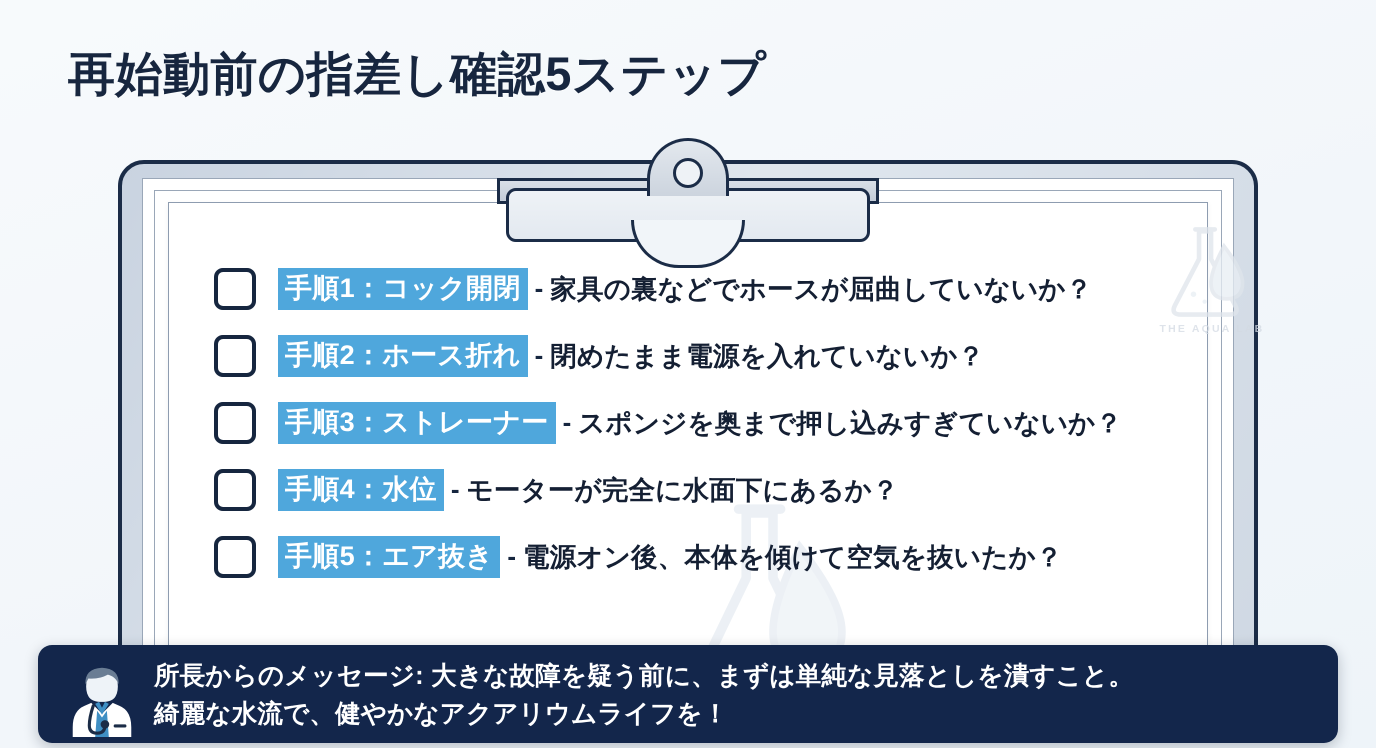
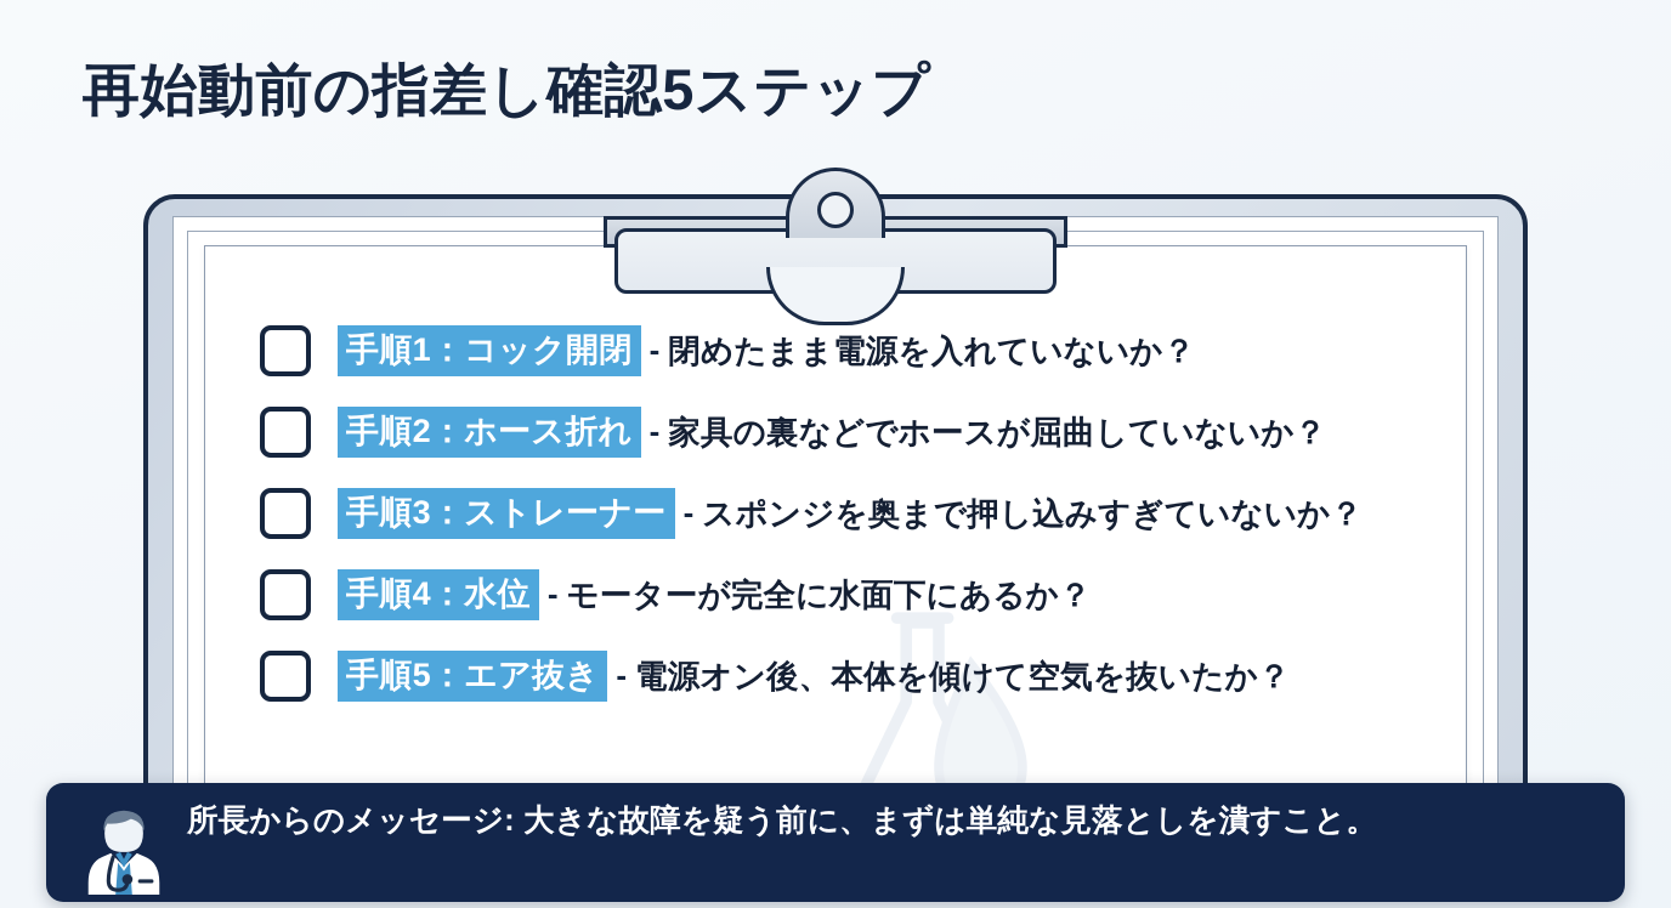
  再始動前の指差し確認5ステップ
- THE AQUA LAB
  手順1：コック開閉
  -
- 家具の裏などでホースが屈曲していないか？
+ 閉めたまま電源を入れていないか？
  手順2：ホース折れ
  -
- 閉めたまま電源を入れていないか？
+ 家具の裏などでホースが屈曲していないか？
  手順3：ストレーナー
  -
  スポンジを奥まで押し込みすぎていないか？
  手順4：水位
  -
  モーターが完全に水面下にあるか？
  手順5：エア抜き
  -
  電源オン後、本体を傾けて空気を抜いたか？
  所長からのメッセージ: 大きな故障を疑う前に、まずは単純な見落としを潰すこと。
- 綺麗な水流で、健やかなアクアリウムライフを！
